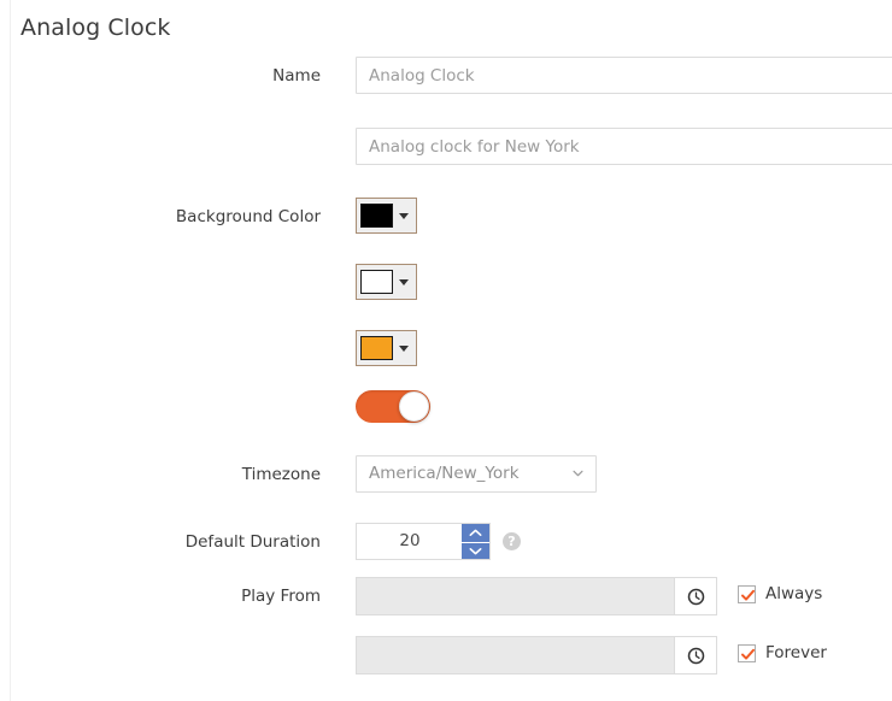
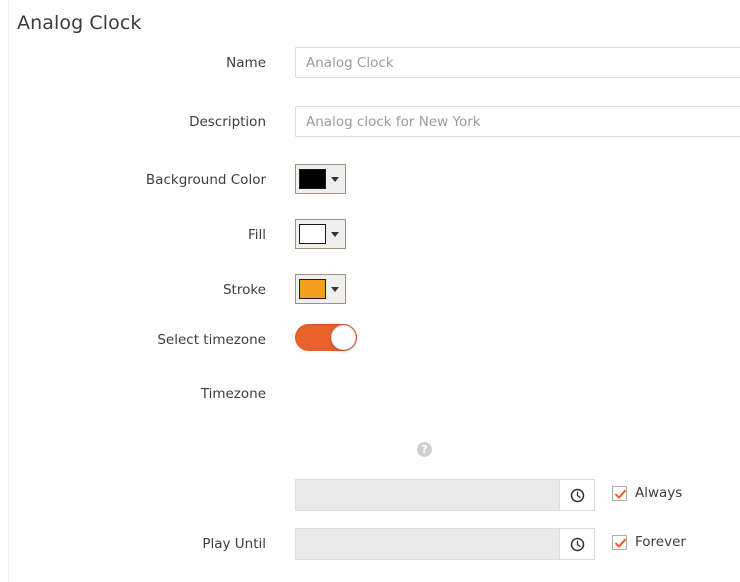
  Analog Clock
  Name
  Analog Clock
+ Description
  Analog clock for New York
  Background Color
+ Fill
+ Stroke
+ Select timezone
  Timezone
- America/New_York
- Default Duration
- 20
  ?
- Play From
  Always
+ Play Until
  Forever
